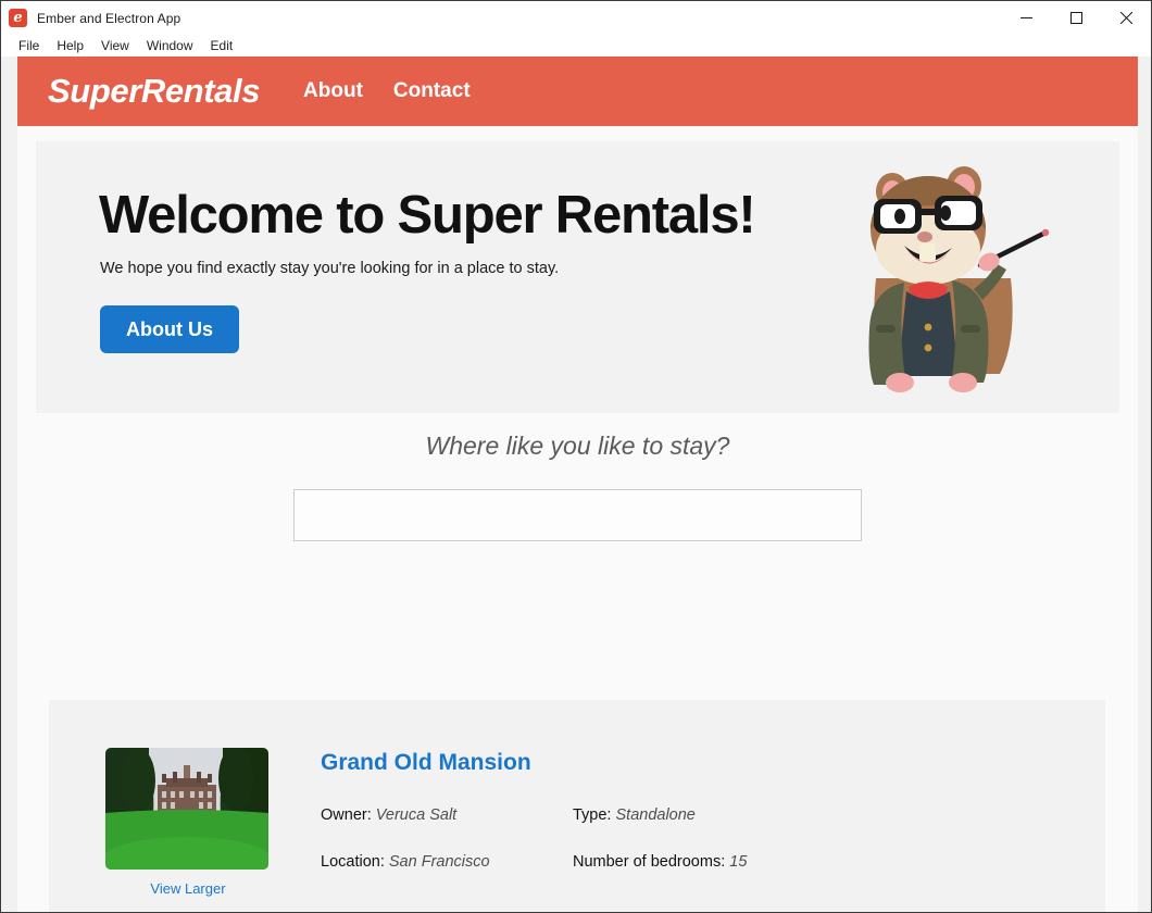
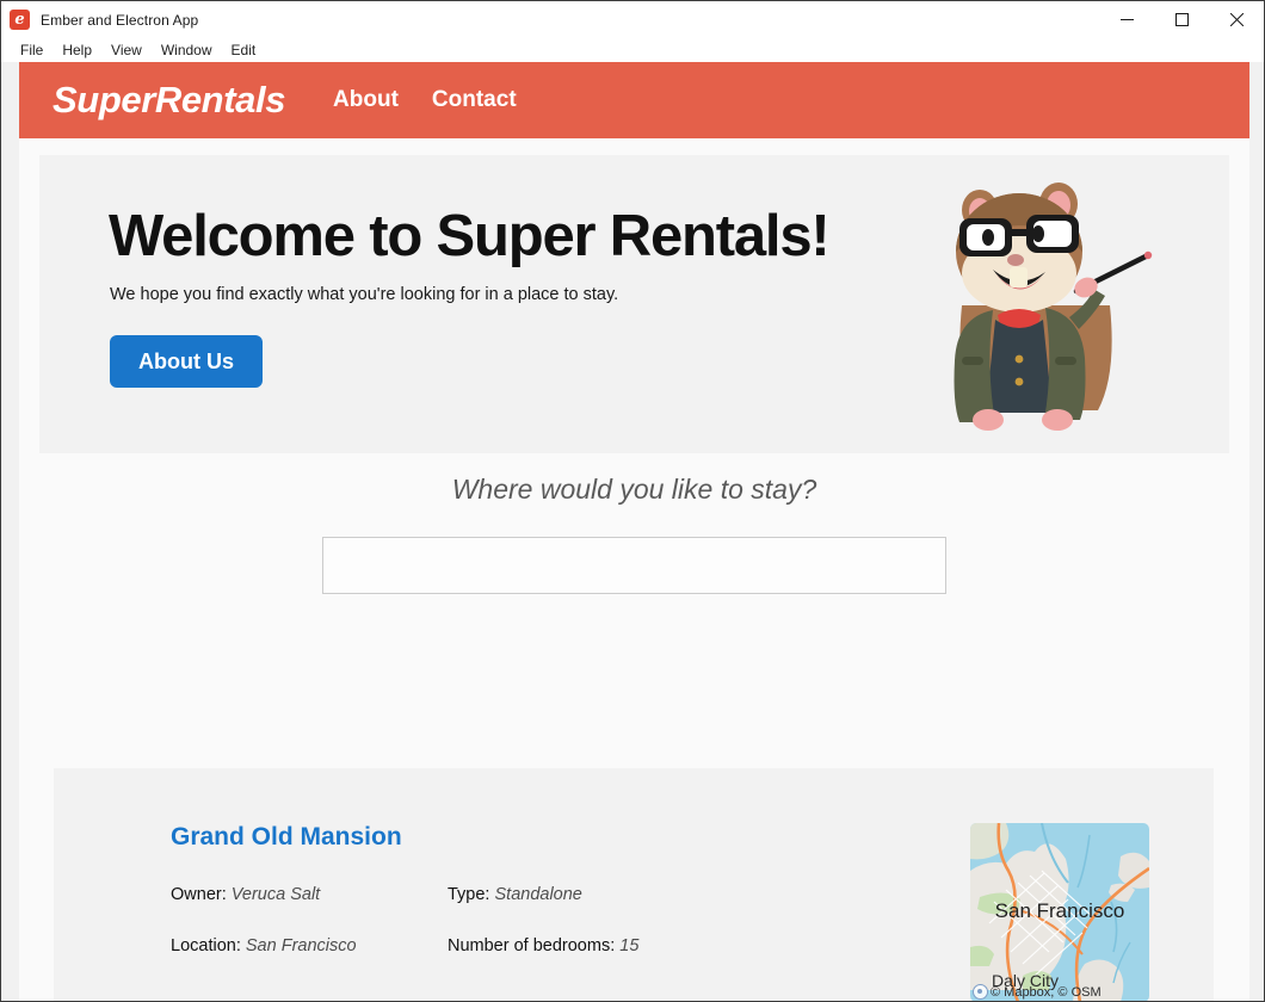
  Ember and Electron App
  File
  Help
  View
  Window
  Edit
  SuperRentals
  About
  Contact
  Welcome to Super Rentals!
- We hope you find exactly stay you're looking for in a place to stay.
+ We hope you find exactly what you're looking for in a place to stay.
  About Us
- Where like you like to stay?
+ Where would you like to stay?
- View Larger
  Grand Old Mansion
  Owner: Veruca Salt
  Type: Standalone
  Location: San Francisco
  Number of bedrooms: 15
+ San Francisco
+ Daly City
+ © Mapbox, © OSM
